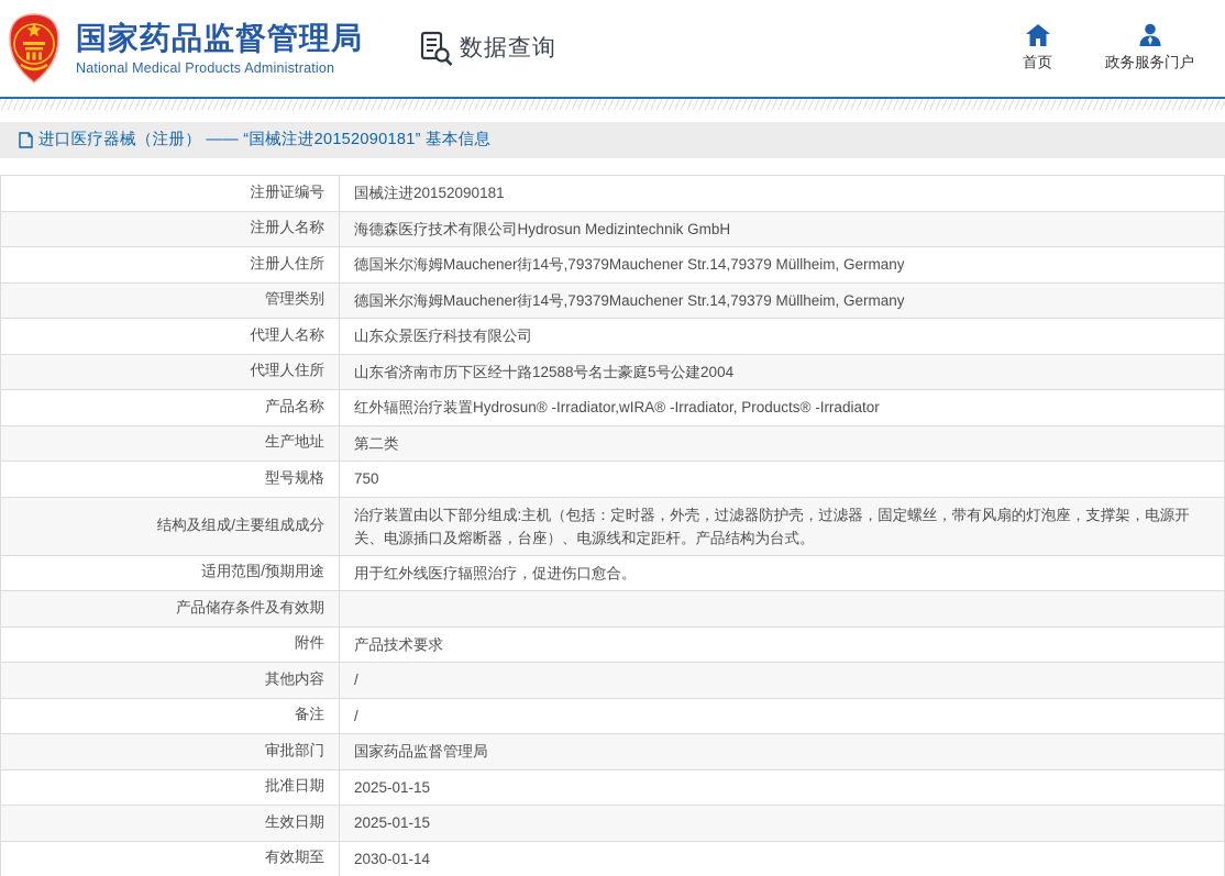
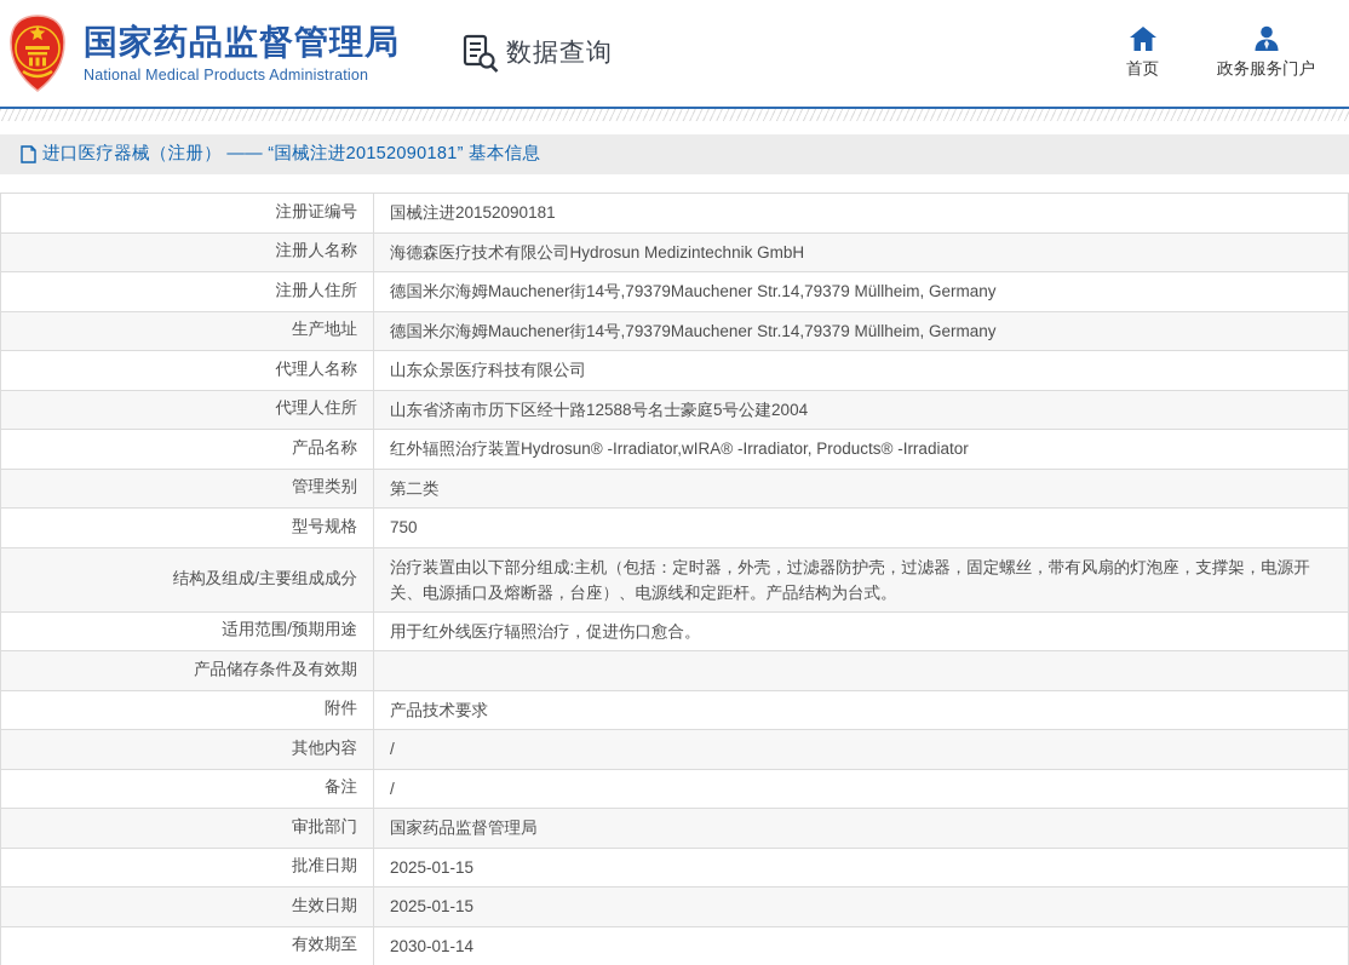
  国家药品监督管理局
  National Medical Products Administration
  数据查询
  首页
  政务服务门户
  进口医疗器械（注册） —— “国械注进20152090181” 基本信息
  注册证编号
  国械注进20152090181
  注册人名称
  海德森医疗技术有限公司Hydrosun Medizintechnik GmbH
  注册人住所
  德国米尔海姆Mauchener街14号,79379Mauchener Str.14,79379 Müllheim, Germany
- 管理类别
+ 生产地址
  德国米尔海姆Mauchener街14号,79379Mauchener Str.14,79379 Müllheim, Germany
  代理人名称
  山东众景医疗科技有限公司
  代理人住所
  山东省济南市历下区经十路12588号名士豪庭5号公建2004
  产品名称
  红外辐照治疗装置Hydrosun® -Irradiator,wIRA® -Irradiator, Products® -Irradiator
- 生产地址
+ 管理类别
  第二类
  型号规格
  750
  结构及组成/主要组成成分
  治疗装置由以下部分组成:主机（包括：定时器，外壳，过滤器防护壳，过滤器，固定螺丝，带有风扇的灯泡座，支撑架，电源开关、电源插口及熔断器，台座）、电源线和定距杆。产品结构为台式。
  适用范围/预期用途
  用于红外线医疗辐照治疗，促进伤口愈合。
  产品储存条件及有效期
  附件
  产品技术要求
  其他内容
  /
  备注
  /
  审批部门
  国家药品监督管理局
  批准日期
  2025-01-15
  生效日期
  2025-01-15
  有效期至
  2030-01-14
